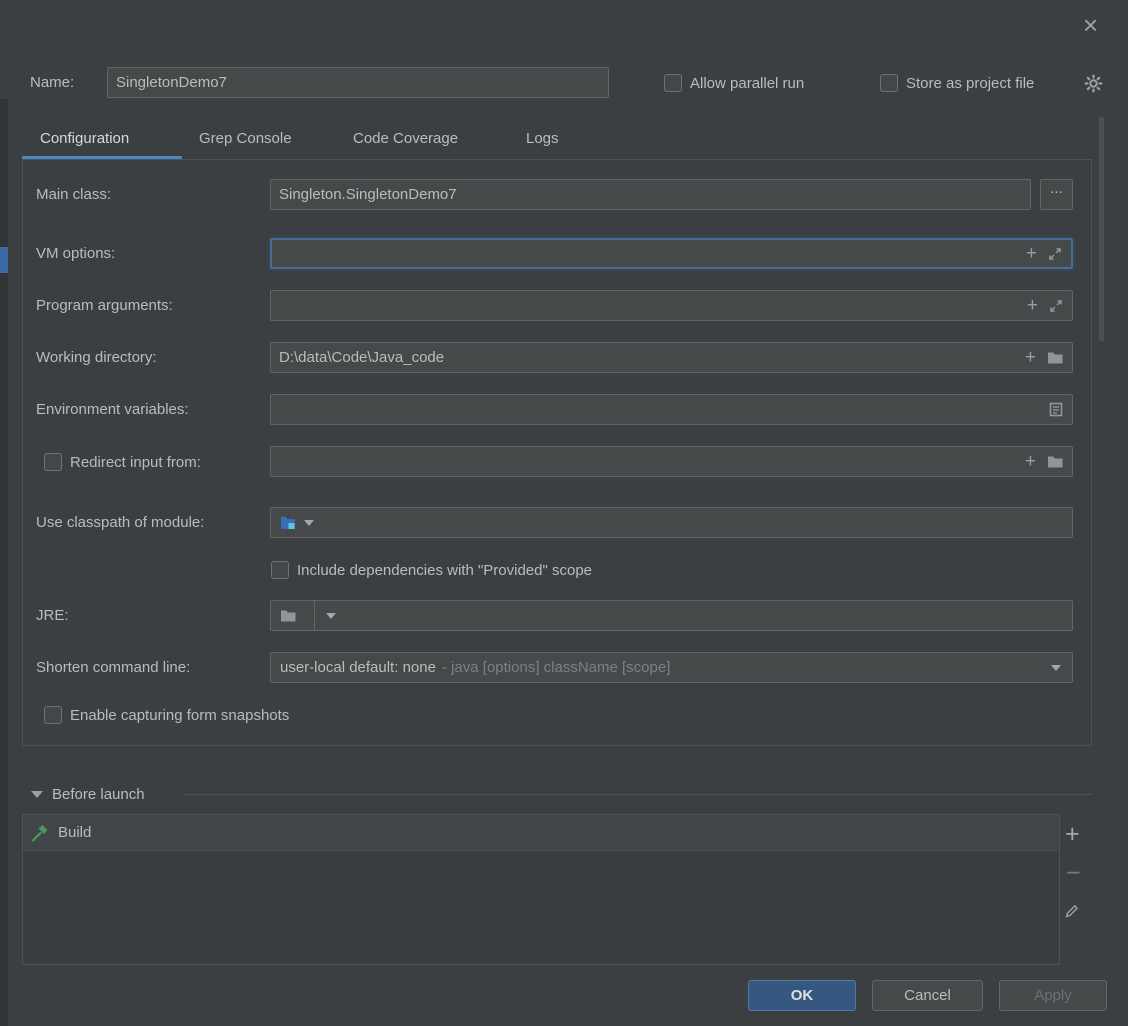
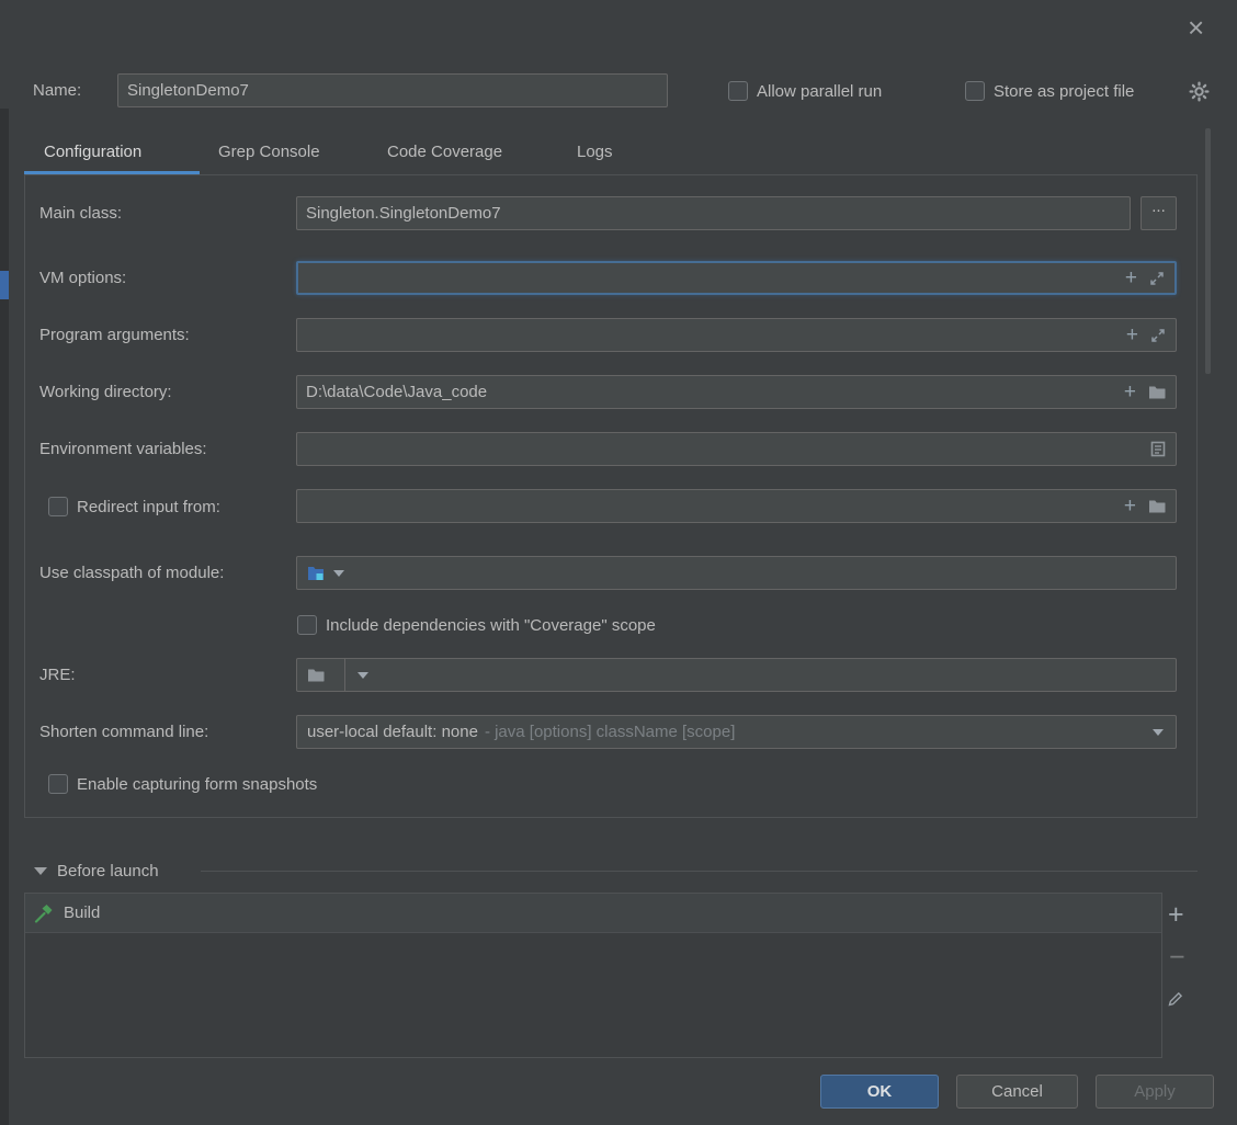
  ×
  Name:
  SingletonDemo7
  Allow parallel run
  Store as project file
  Configuration
  Grep Console
  Code Coverage
  Logs
  Main class:
  Singleton.SingletonDemo7
  ...
  VM options:
  +
  Program arguments:
  +
  Working directory:
  D:\data\Code\Java_code
  +
  Environment variables:
  Redirect input from:
  +
  Use classpath of module:
- Include dependencies with "Provided" scope
+ Include dependencies with "Coverage" scope
  JRE:
  Shorten command line:
  user-local default: none - java [options] className [scope]
  Enable capturing form snapshots
  Before launch
  Build
  +
  −
  OK
  Cancel
  Apply
